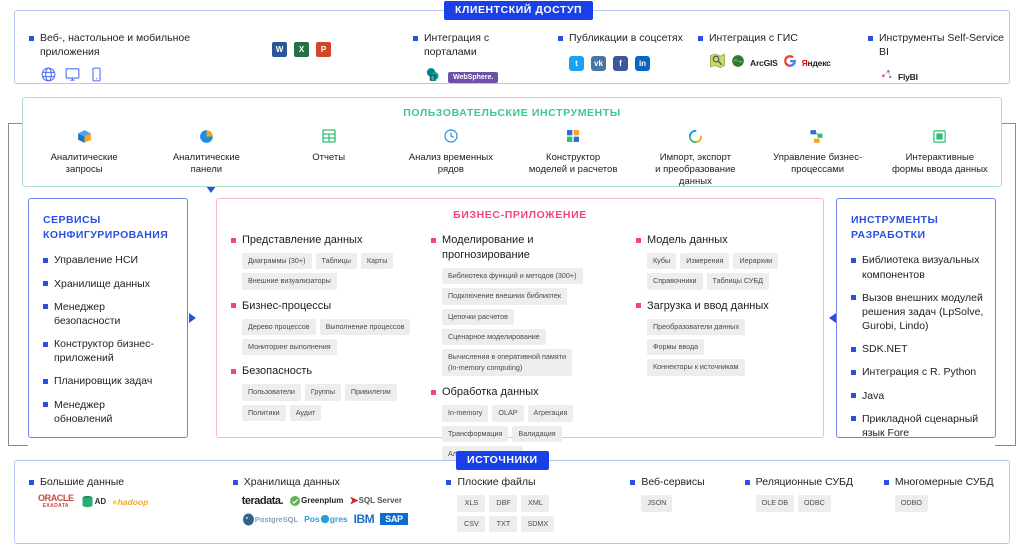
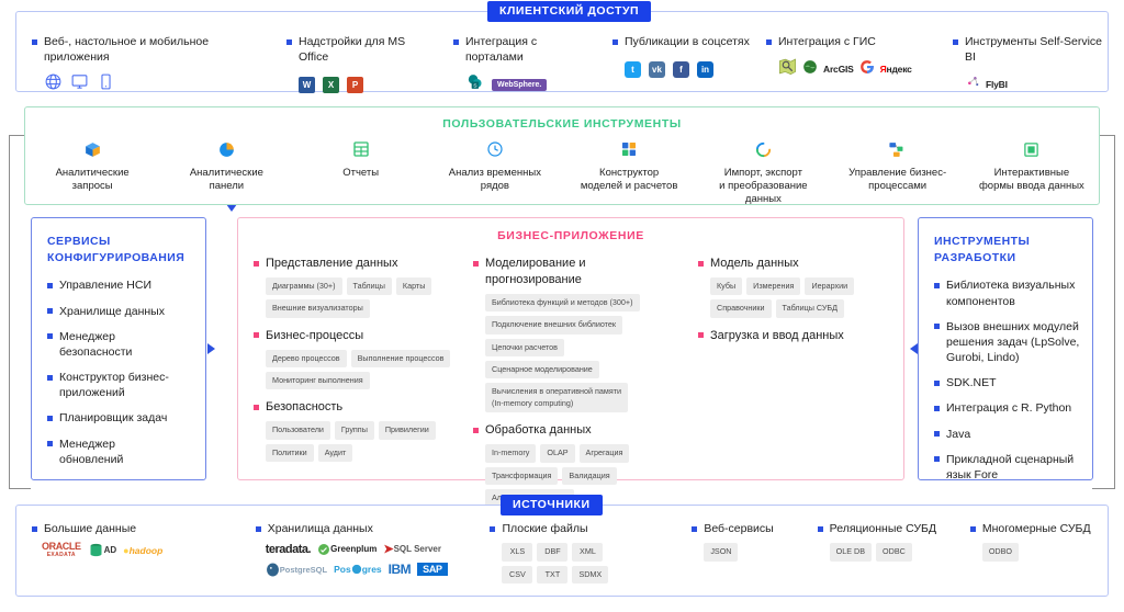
  КЛИЕНТСКИЙ ДОСТУП
  Веб-, настольное и мобильное приложения
+ Надстройки для MS Office
  W
  X
  P
  Интеграция с порталами
  Публикации в соцсетях
  t
  vk
  f
  in
  Интеграция с ГИС
  ArcGIS
  Яндекс
  Инструменты Self-Service BI
  FlyBI
  ПОЛЬЗОВАТЕЛЬСКИЕ ИНСТРУМЕНТЫ
  Аналитические
  запросы
  Аналитические
  панели
  Отчеты
  Анализ временных
  рядов
  Конструктор
  моделей и расчетов
  Импорт, экспорт
  и преобразование данных
  Управление бизнес-
  процессами
  Интерактивные
  формы ввода данных
  СЕРВИСЫ
  КОНФИГУРИРОВАНИЯ
  Управление НСИ
  Хранилище данных
  Менеджер
  безопасности
  Конструктор бизнес-
  приложений
  Планировщик задач
  Менеджер
  обновлений
  БИЗНЕС-ПРИЛОЖЕНИЕ
  Представление данных
  Диаграммы (30+)
  Таблицы
  Карты
  Внешние визуализаторы
  Бизнес-процессы
  Дерево процессов
  Выполнение процессов
  Мониторинг выполнения
  Безопасность
  Пользователи
  Группы
  Привилегии
  Политики
  Аудит
  Моделирование и прогнозирование
  Библиотека функций и методов (300+)
  Подключение внешних библиотек
  Цепочки расчетов
  Сценарное моделирование
  Вычисления в оперативной памяти
  (In-memory computing)
  Обработка данных
  In-memory
  OLAP
  Агрегация
  Трансформация
  Валидация
  Модель данных
  Кубы
  Измерения
  Иерархии
  Справочники
  Таблицы СУБД
  Загрузка и ввод данных
- Преобразователи данных
- Формы ввода
- Коннекторы к источникам
  ИНСТРУМЕНТЫ
  РАЗРАБОТКИ
  Библиотека визуальных
  компонентов
  Вызов внешних модулей
  решения задач (LpSolve,
  Gurobi, Lindo)
  SDK.NET
  Интеграция с R. Python
  Java
  Прикладной сценарный
  язык Fore
  ИСТОЧНИКИ
  Большие данные
  ORACLE
  AD
  ●
  hadoop
  Хранилища данных
  teradata.
  Greenplum
  ➤
  SQL Server
  PostgreSQL
  Pos
  gres
  IBM
  SAP
  Плоские файлы
  XLS
  DBF
  XML
  CSV
  TXT
  SDMX
  Веб-сервисы
  JSON
  Реляционные СУБД
  OLE DB
  ODBC
  Многомерные СУБД
  ODBO
